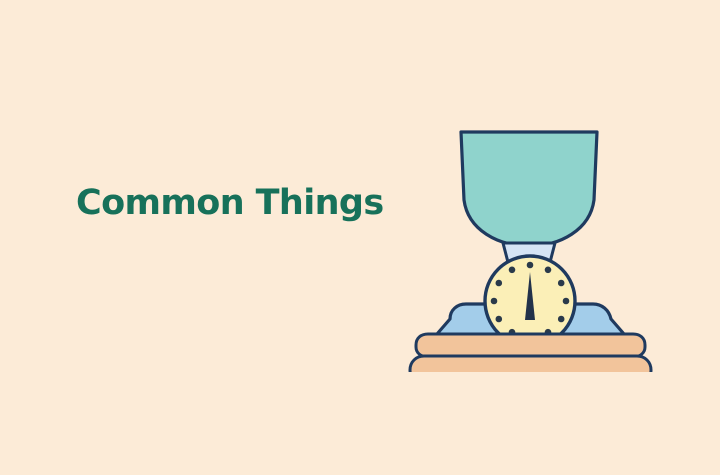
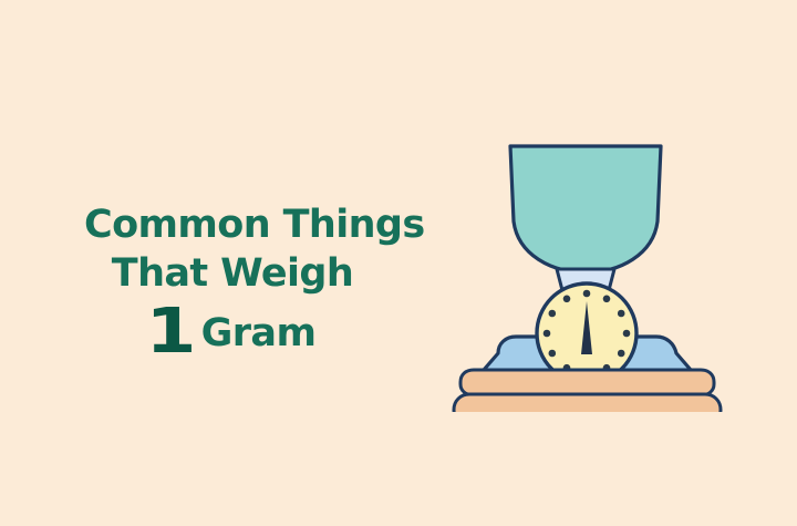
  Common Things
+ That Weigh
+ 1Gram
